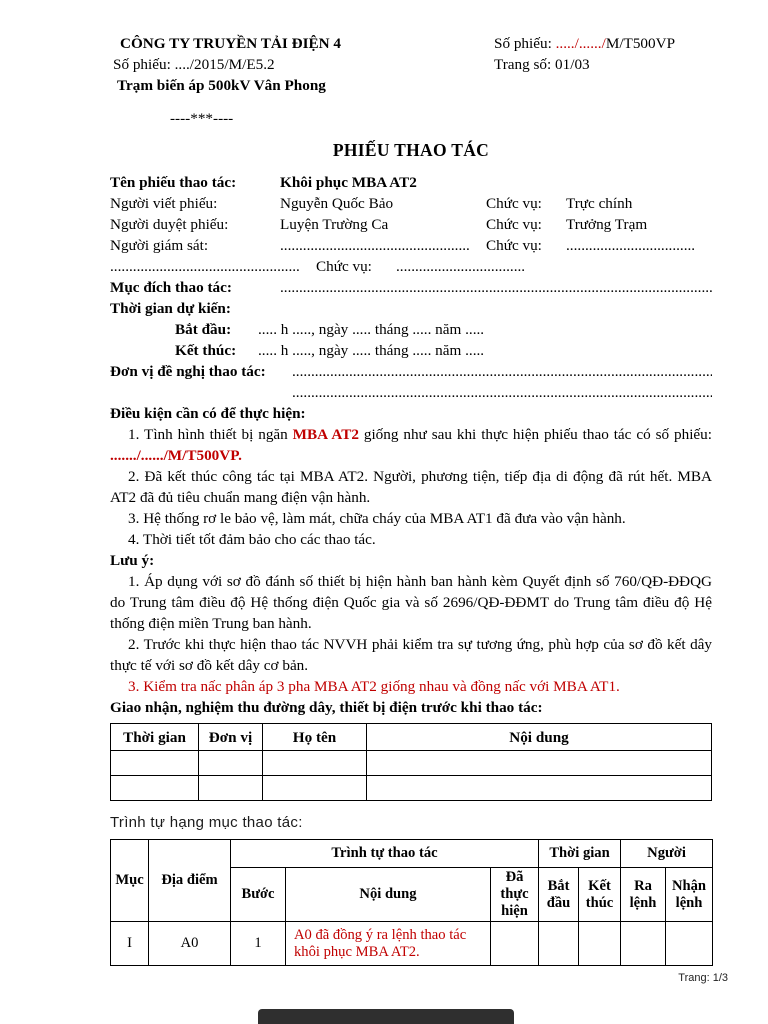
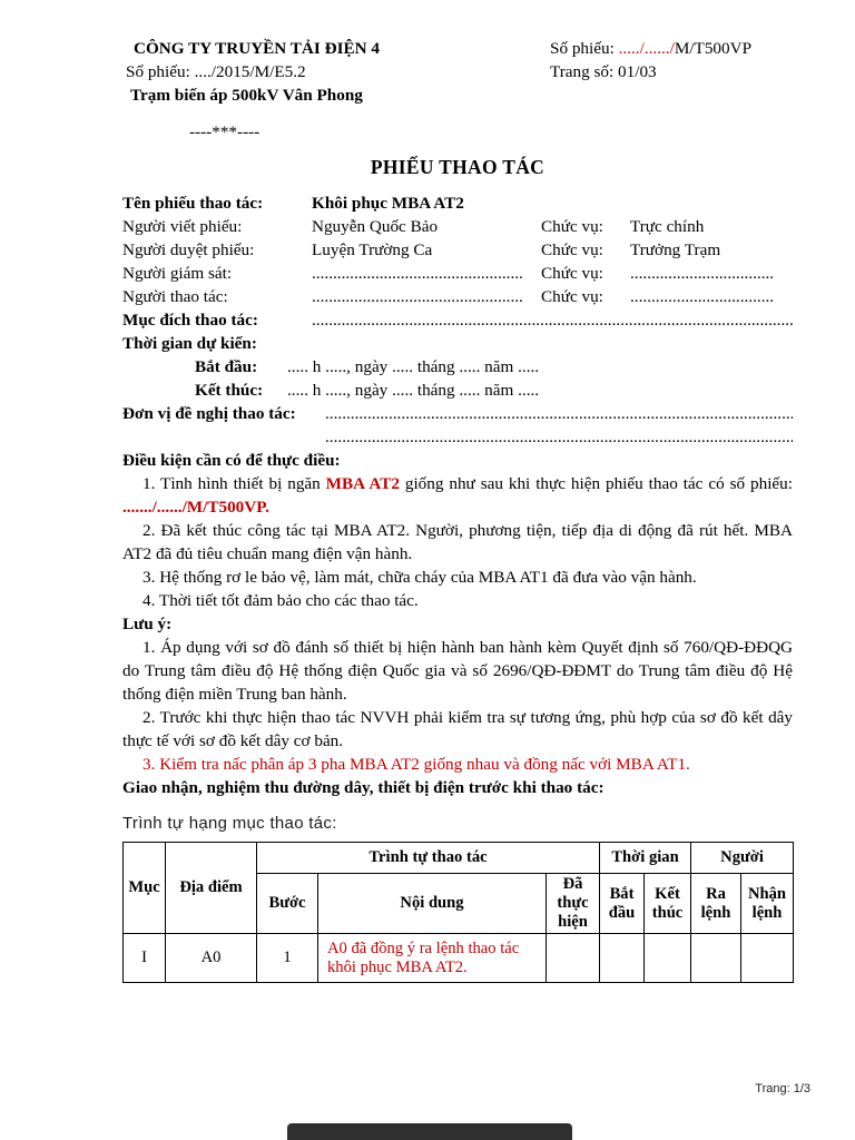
  CÔNG TY TRUYỀN TẢI ĐIỆN 4
  Số phiếu: ..../2015/M/E5.2
  Trạm biến áp 500kV Vân Phong
  Số phiếu: ...../....../M/T500VP
  Trang số: 01/03
  ----***----
  PHIẾU THAO TÁC
  Tên phiếu thao tác:
  Khôi phục MBA AT2
  Người viết phiếu:
  Nguyễn Quốc Bảo
  Chức vụ:
  Trực chính
  Người duyệt phiếu:
  Luyện Trường Ca
  Chức vụ:
  Trưởng Trạm
  Người giám sát:
  ..................................................
  Chức vụ:
  ..................................
+ Người thao tác:
  ..................................................
  Chức vụ:
  ..................................
  Mục đích thao tác:
  ..................................................................................................................
  Thời gian dự kiến:
  Bắt đầu:
  ..... h ....., ngày ..... tháng ..... năm .....
  Kết thúc:
  ..... h ....., ngày ..... tháng ..... năm .....
  Đơn vị đề nghị thao tác:
  ...............................................................................................................
  ...............................................................................................................
- Điều kiện cần có để thực hiện:
+ Điều kiện cần có để thực điều:
  1. Tình hình thiết bị ngăn MBA AT2 giống như sau khi thực hiện phiếu thao tác có số phiếu: ......./....../M/T500VP.
  2. Đã kết thúc công tác tại MBA AT2. Người, phương tiện, tiếp địa di động đã rút hết. MBA AT2 đã đủ tiêu chuẩn mang điện vận hành.
  3. Hệ thống rơ le bảo vệ, làm mát, chữa cháy của MBA AT1 đã đưa vào vận hành.
  4. Thời tiết tốt đảm bảo cho các thao tác.
  Lưu ý:
  1. Áp dụng với sơ đồ đánh số thiết bị hiện hành ban hành kèm Quyết định số 760/QĐ-ĐĐQG do Trung tâm điều độ Hệ thống điện Quốc gia và số 2696/QĐ-ĐĐMT do Trung tâm điều độ Hệ thống điện miền Trung ban hành.
  2. Trước khi thực hiện thao tác NVVH phải kiểm tra sự tương ứng, phù hợp của sơ đồ kết dây thực tế với sơ đồ kết dây cơ bản.
  3. Kiểm tra nấc phân áp 3 pha MBA AT2 giống nhau và đồng nấc với MBA AT1.
  Giao nhận, nghiệm thu đường dây, thiết bị điện trước khi thao tác:
- Thời gian	Đơn vị	Họ tên	Nội dung
  Trình tự hạng mục thao tác:
  Mục	Địa điểm	Trình tự thao tác	Thời gian	Người
  Bước	Nội dung	Đã thực hiện	Bắt đầu	Kết thúc	Ra lệnh	Nhận lệnh
  I	A0	1	A0 đã đồng ý ra lệnh thao tác khôi phục MBA AT2.
  Trang: 1/3
